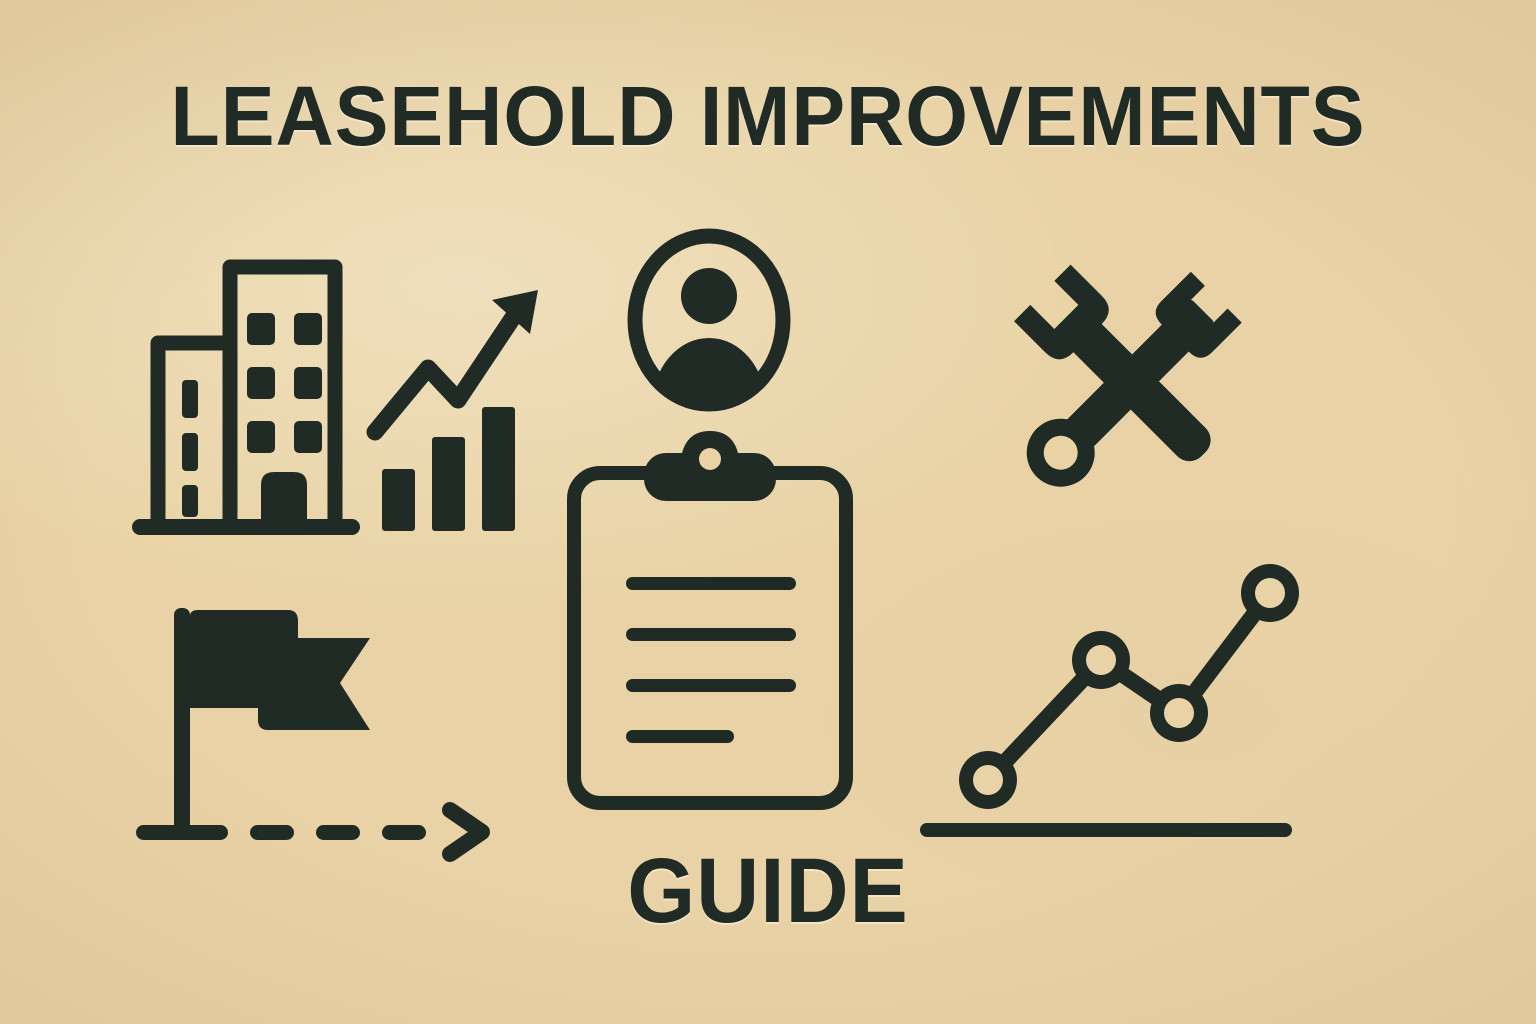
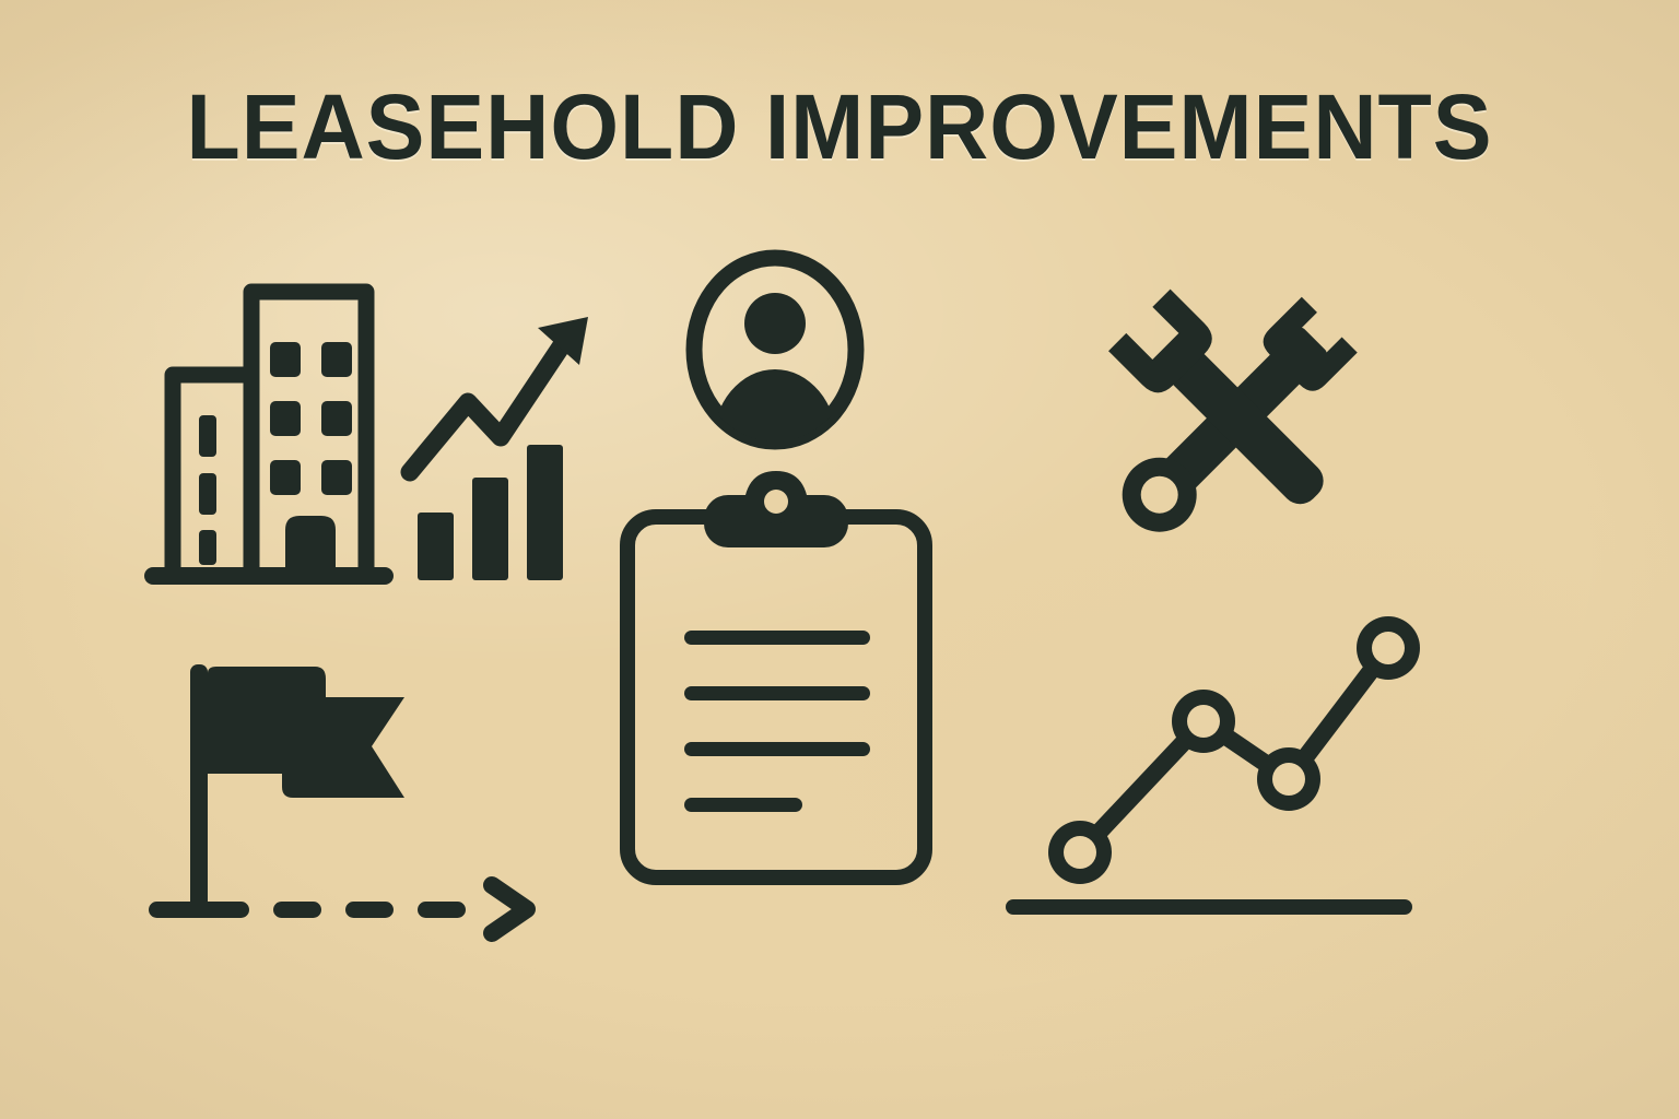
  LEASEHOLD IMPROVEMENTS
- GUIDE
